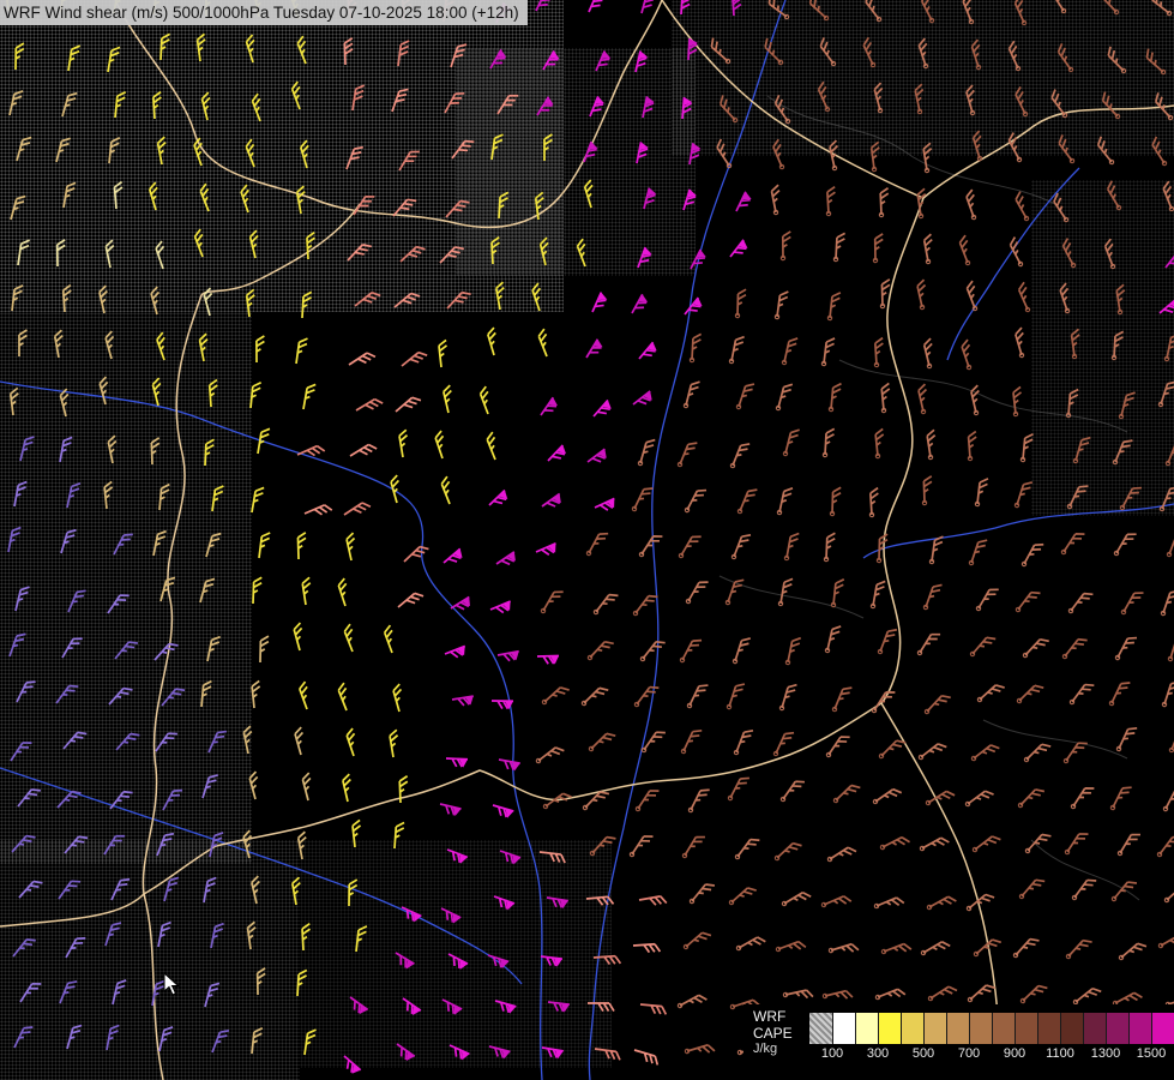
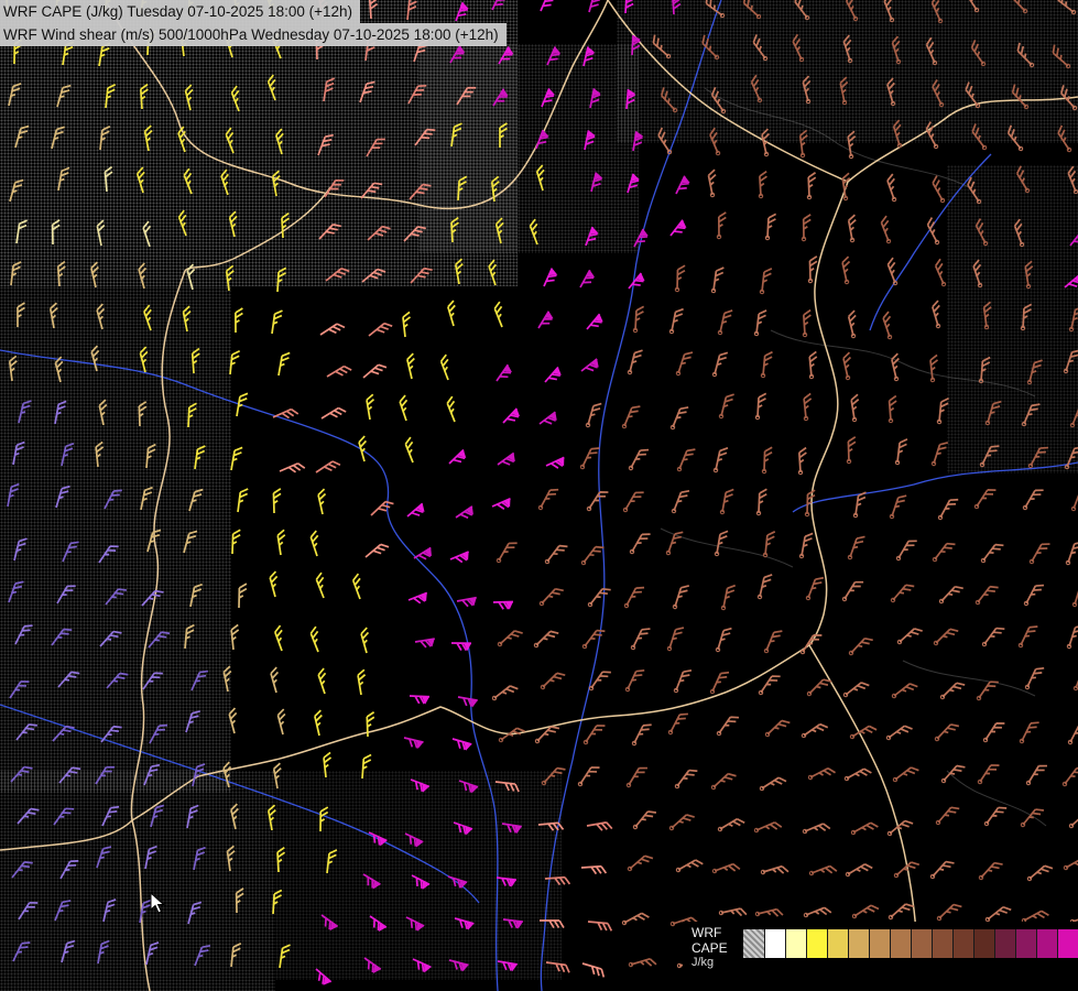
+ WRF CAPE (J/kg) Tuesday 07-10-2025 18:00 (+12h)
- WRF Wind shear (m/s) 500/1000hPa Tuesday 07-10-2025 18:00 (+12h)
+ WRF Wind shear (m/s) 500/1000hPa Wednesday 07-10-2025 18:00 (+12h)
  WRF
  CAPE
  J/kg
- 100
- 300
- 500
- 700
- 900
- 1100
- 1300
- 1500
